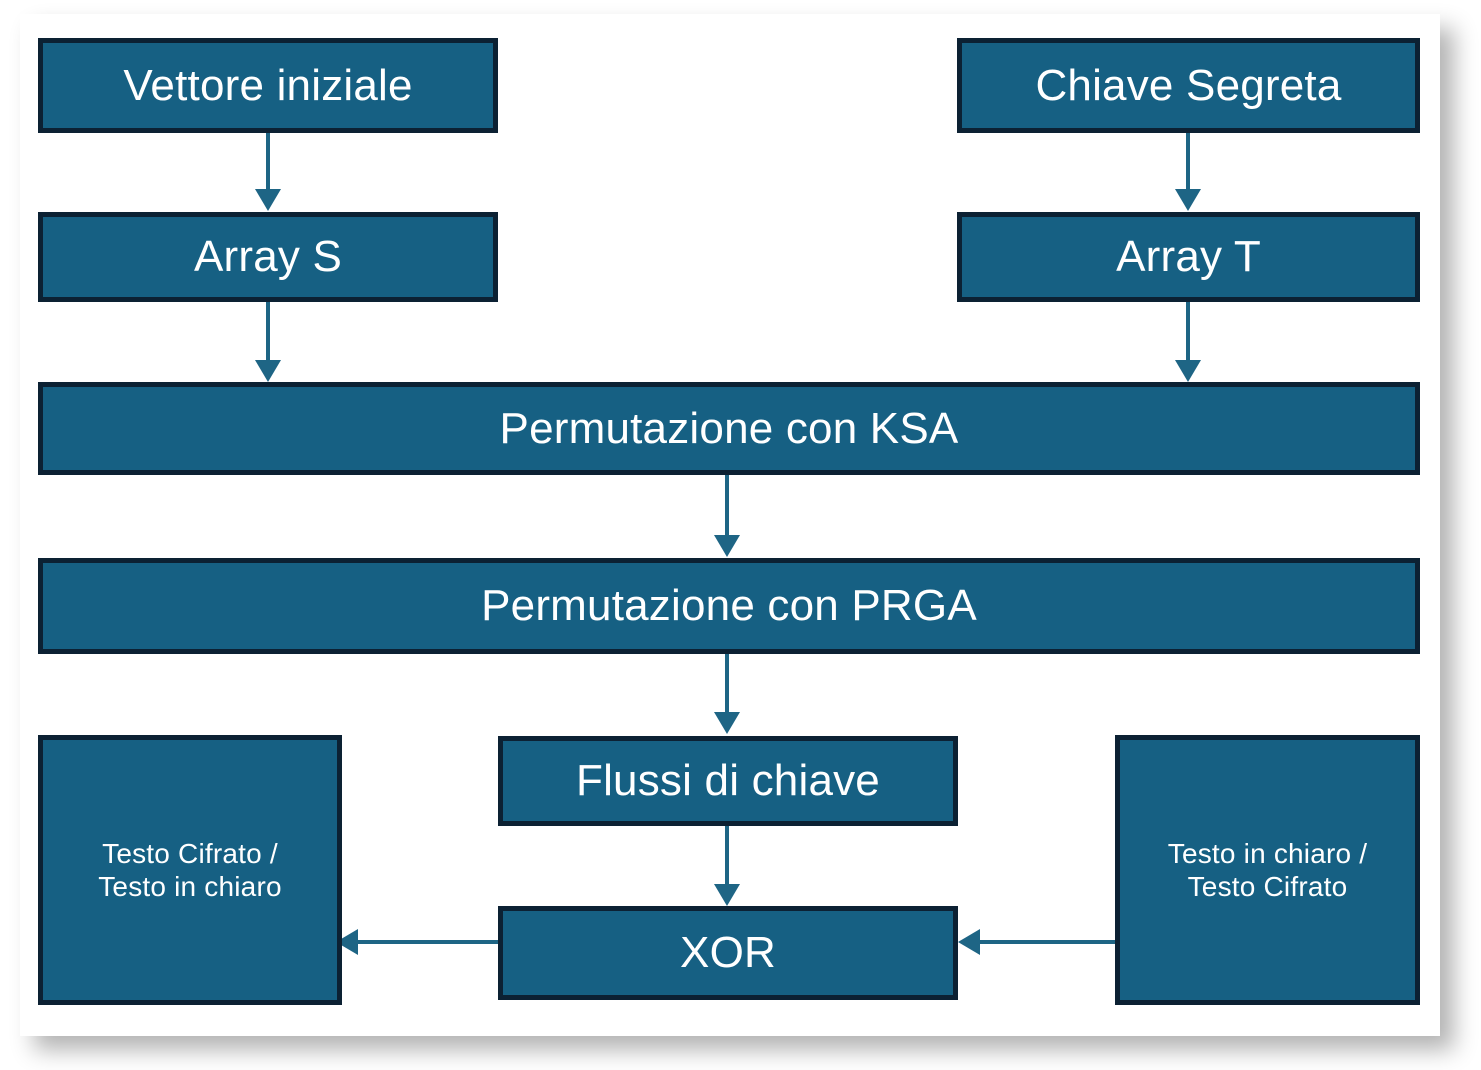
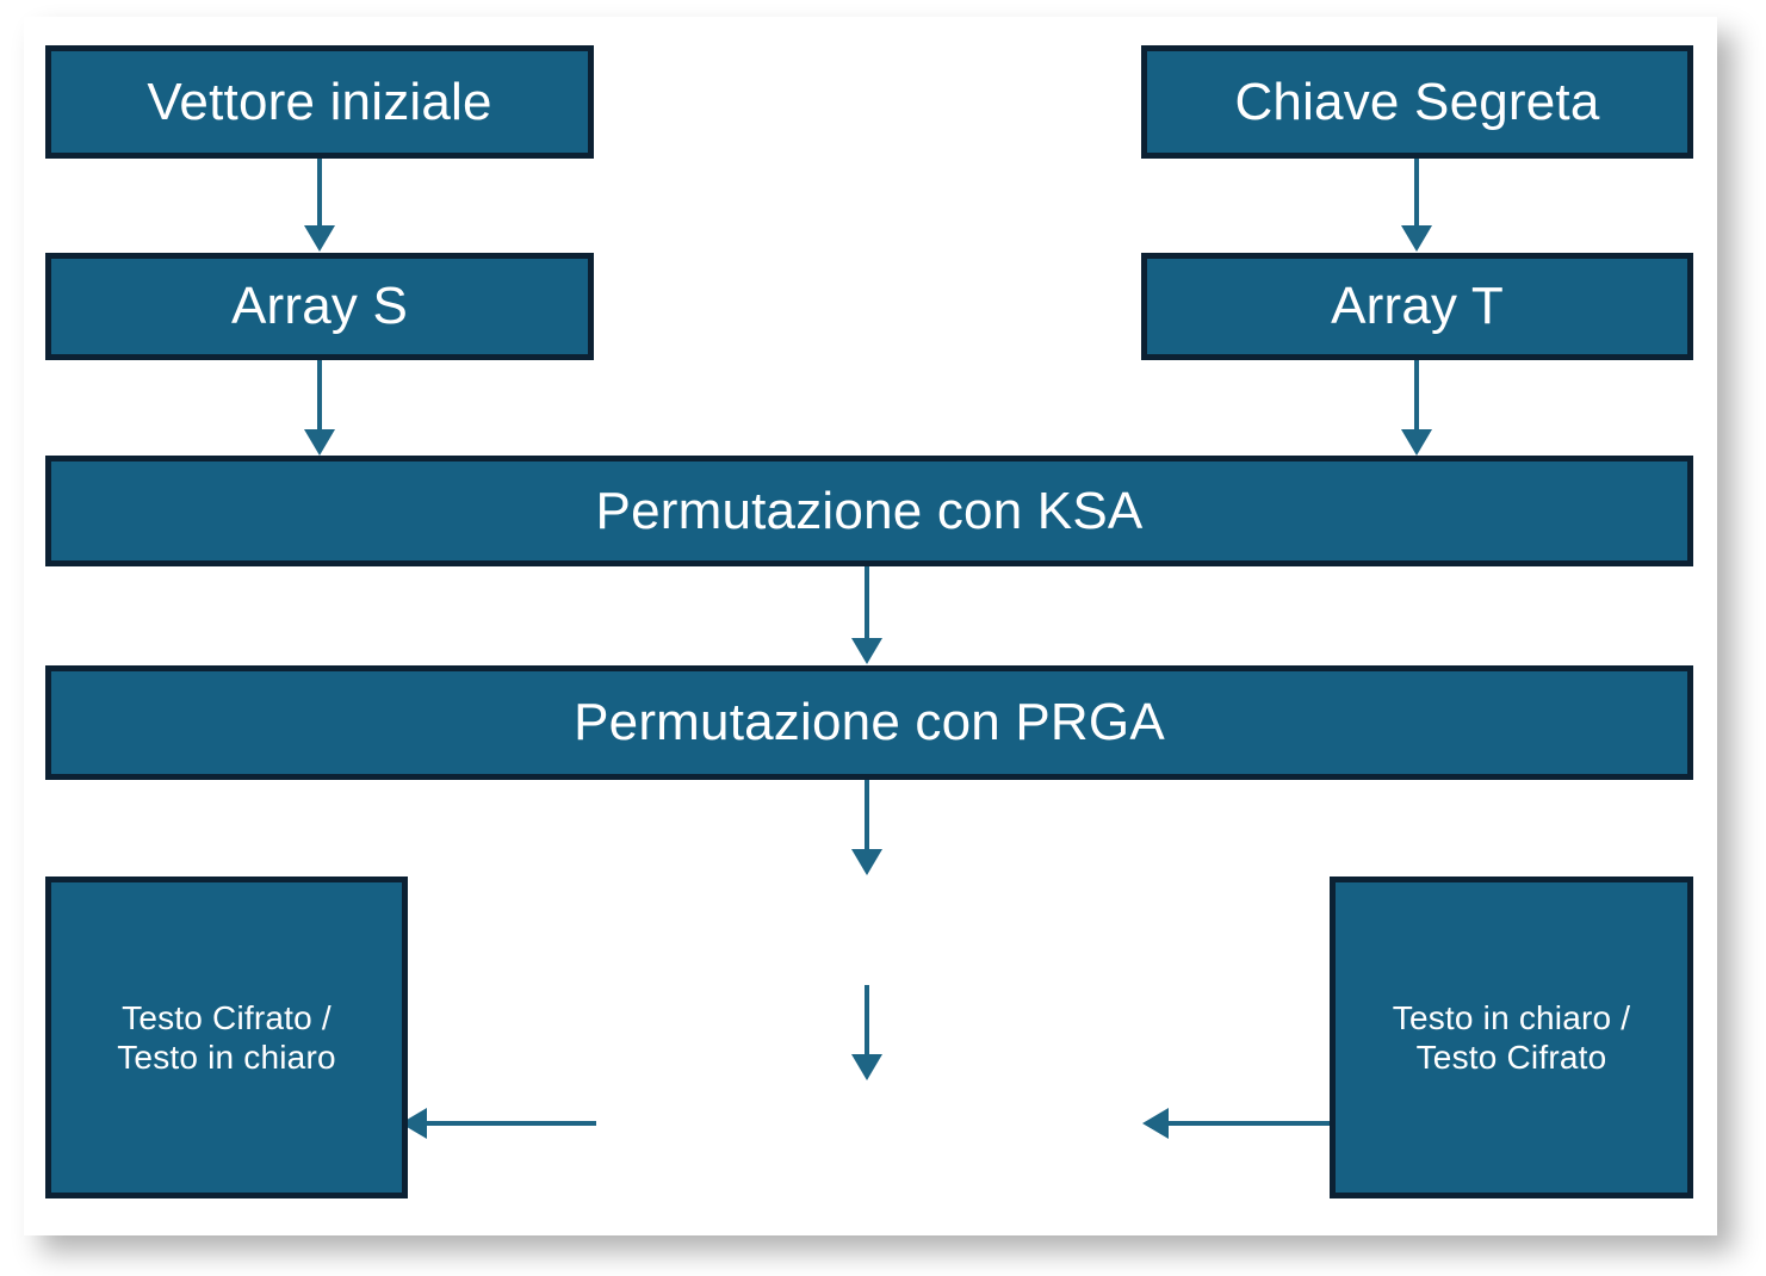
  Vettore iniziale
  Chiave Segreta
  Array S
  Array T
  Permutazione con KSA
  Permutazione con PRGA
- Flussi di chiave
- XOR
  Testo Cifrato /
  Testo in chiaro
  Testo in chiaro /
  Testo Cifrato
